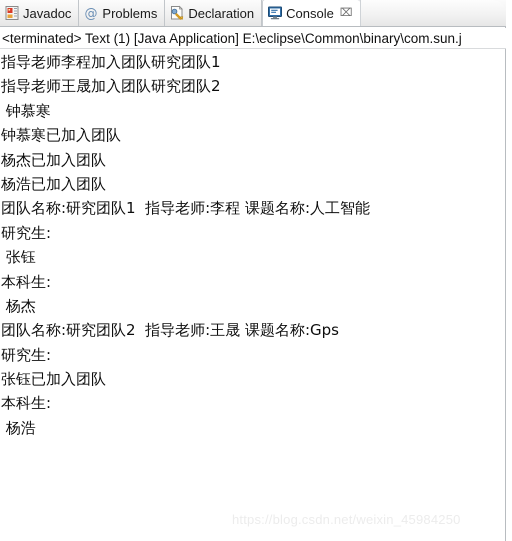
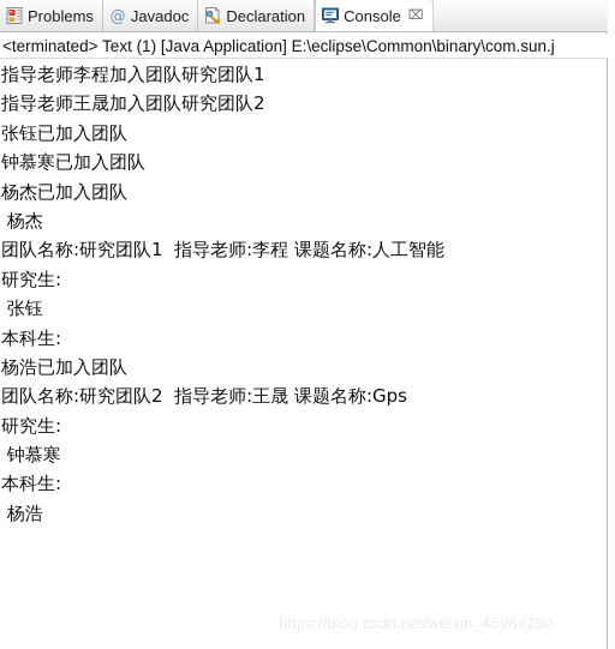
- Javadoc
+ Problems
  @
- Problems
+ Javadoc
  Declaration
  Console
  ⌧
  <terminated> Text (1) [Java Application] E:\eclipse\Common\binary\com.sun.j
  指导老师李程加入团队研究团队1
  指导老师王晟加入团队研究团队2
- 钟慕寒
+ 张钰已加入团队
  钟慕寒已加入团队
  杨杰已加入团队
- 杨浩已加入团队
+ 杨杰
  团队名称:研究团队1 指导老师:李程 课题名称:人工智能
  研究生:
  张钰
  本科生:
- 杨杰
+ 杨浩已加入团队
  团队名称:研究团队2 指导老师:王晟 课题名称:Gps
  研究生:
- 张钰已加入团队
+ 钟慕寒
  本科生:
  杨浩
